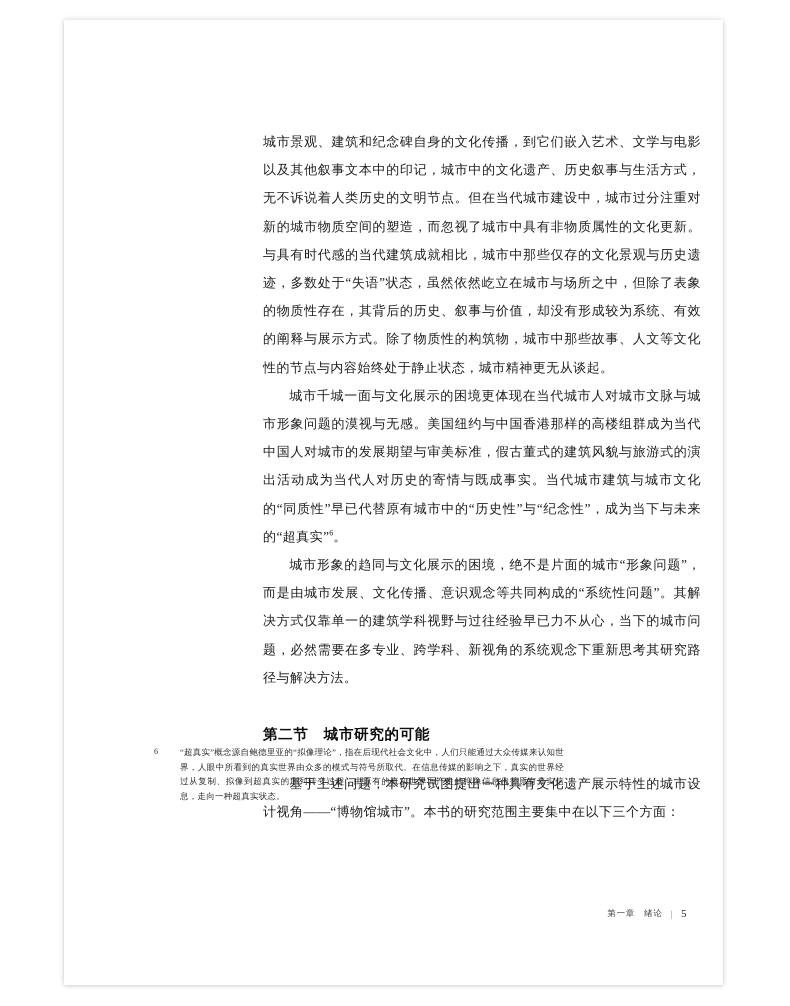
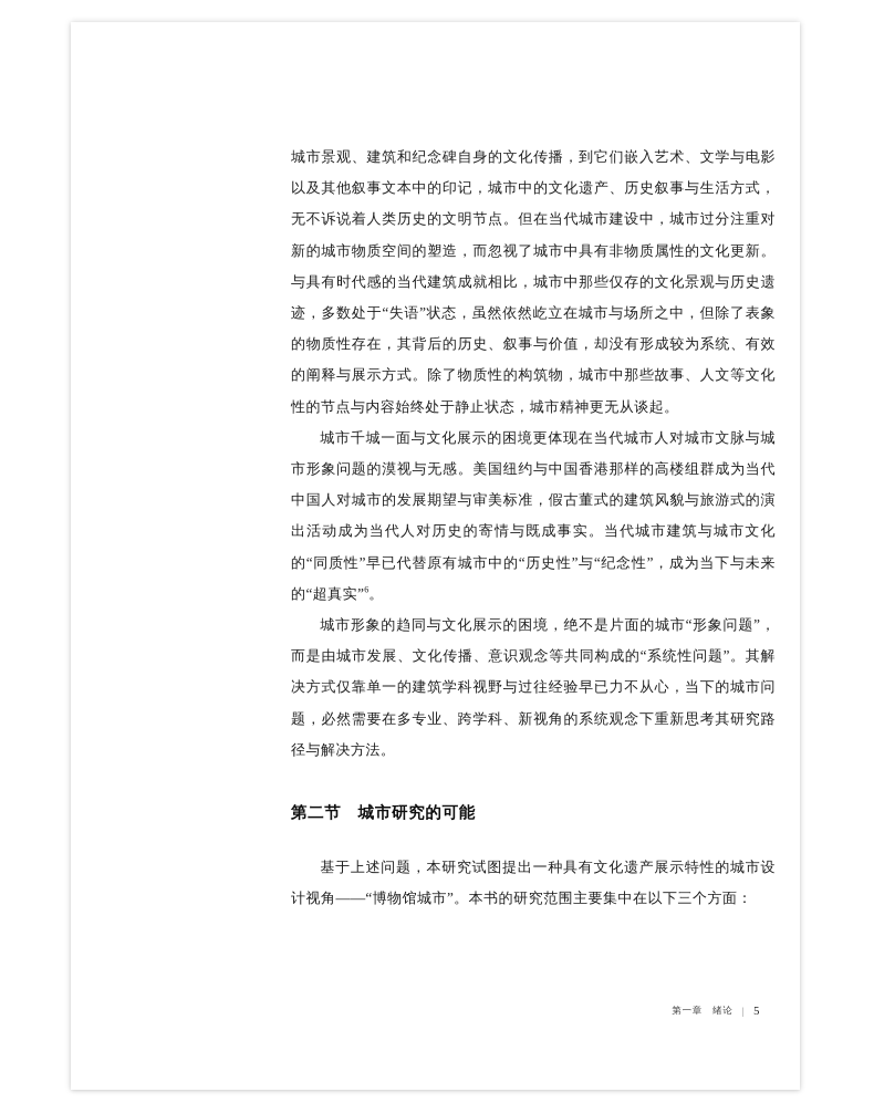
  城市景观、建筑和纪念碑自身的文化传播，到它们嵌入艺术、文学与电影以及其他叙事文本中的印记，城市中的文化遗产、历史叙事与生活方式，无不诉说着人类历史的文明节点。但在当代城市建设中，城市过分注重对新的城市物质空间的塑造，而忽视了城市中具有非物质属性的文化更新。与具有时代感的当代建筑成就相比，城市中那些仅存的文化景观与历史遗迹，多数处于“失语”状态，虽然依然屹立在城市与场所之中，但除了表象的物质性存在，其背后的历史、叙事与价值，却没有形成较为系统、有效的阐释与展示方式。除了物质性的构筑物，城市中那些故事、人文等文化性的节点与内容始终处于静止状态，城市精神更无从谈起。
  城市千城一面与文化展示的困境更体现在当代城市人对城市文脉与城市形象问题的漠视与无感。美国纽约与中国香港那样的高楼组群成为当代中国人对城市的发展期望与审美标准，假古董式的建筑风貌与旅游式的演出活动成为当代人对历史的寄情与既成事实。当代城市建筑与城市文化的“同质性”早已代替原有城市中的“历史性”与“纪念性”，成为当下与未来的“超真实”6。
  城市形象的趋同与文化展示的困境，绝不是片面的城市“形象问题”，而是由城市发展、文化传播、意识观念等共同构成的“系统性问题”。其解决方式仅靠单一的建筑学科视野与过往经验早已力不从心，当下的城市问题，必然需要在多专业、跨学科、新视角的系统观念下重新思考其研究路径与解决方法。
  第二节 城市研究的可能
  基于上述问题，本研究试图提出一种具有文化遗产展示特性的城市设计视角——“博物馆城市”。本书的研究范围主要集中在以下三个方面：
- 6
- “超真实”概念源自鲍德里亚的“拟像理论”，指在后现代社会文化中，人们只能通过大众传媒来认知世界，人眼中所看到的真实世界由众多的模式与符号所取代。在信息传媒的影响之下，真实的世界经过从复制、拟像到超真实的序列转变过程，由原有的真实世界而产生的拟像信息代替原有真实信息，走向一种超真实状态。
  第一章 绪论
  |
  5
